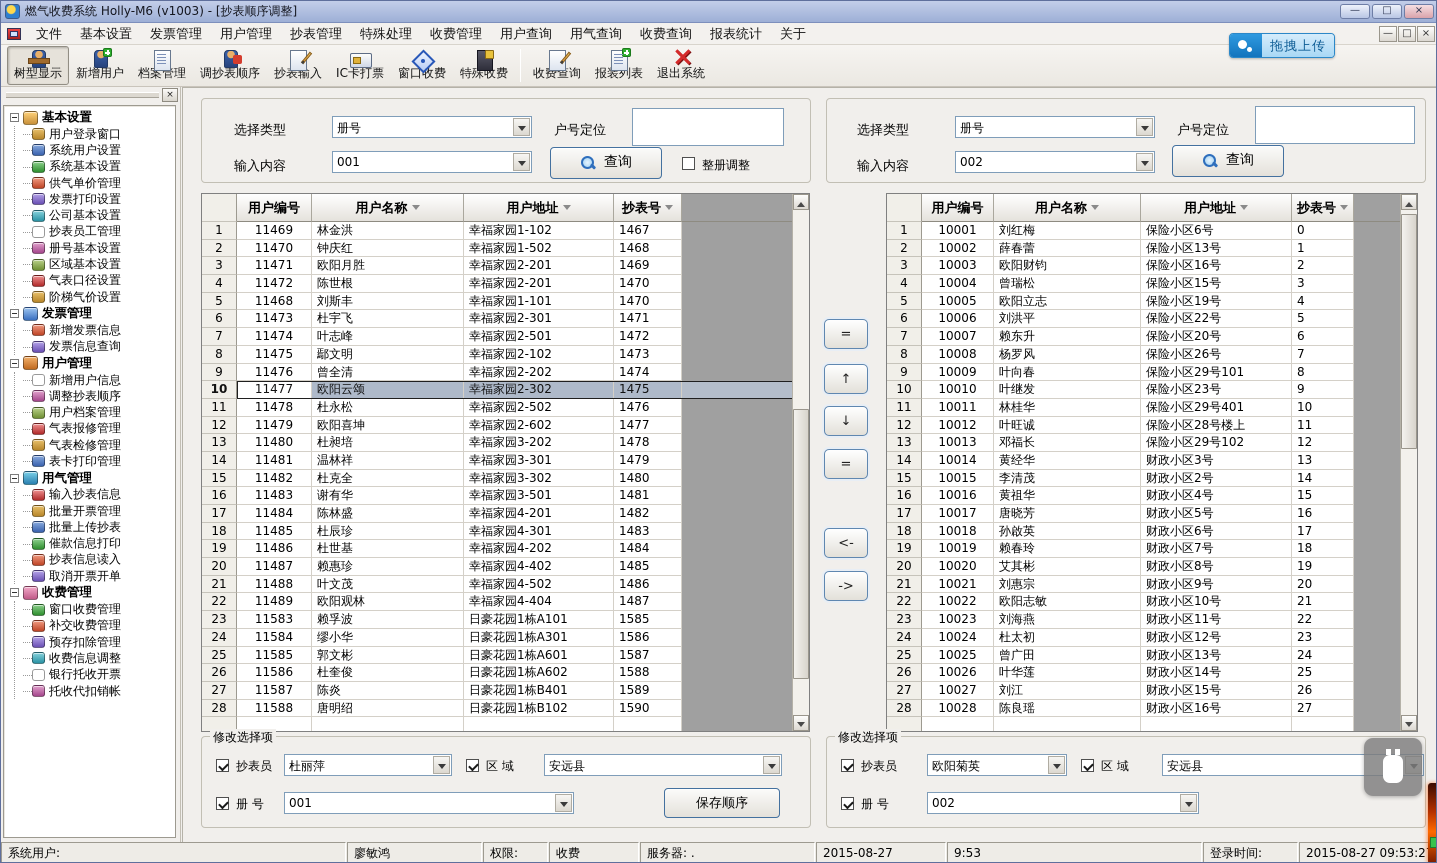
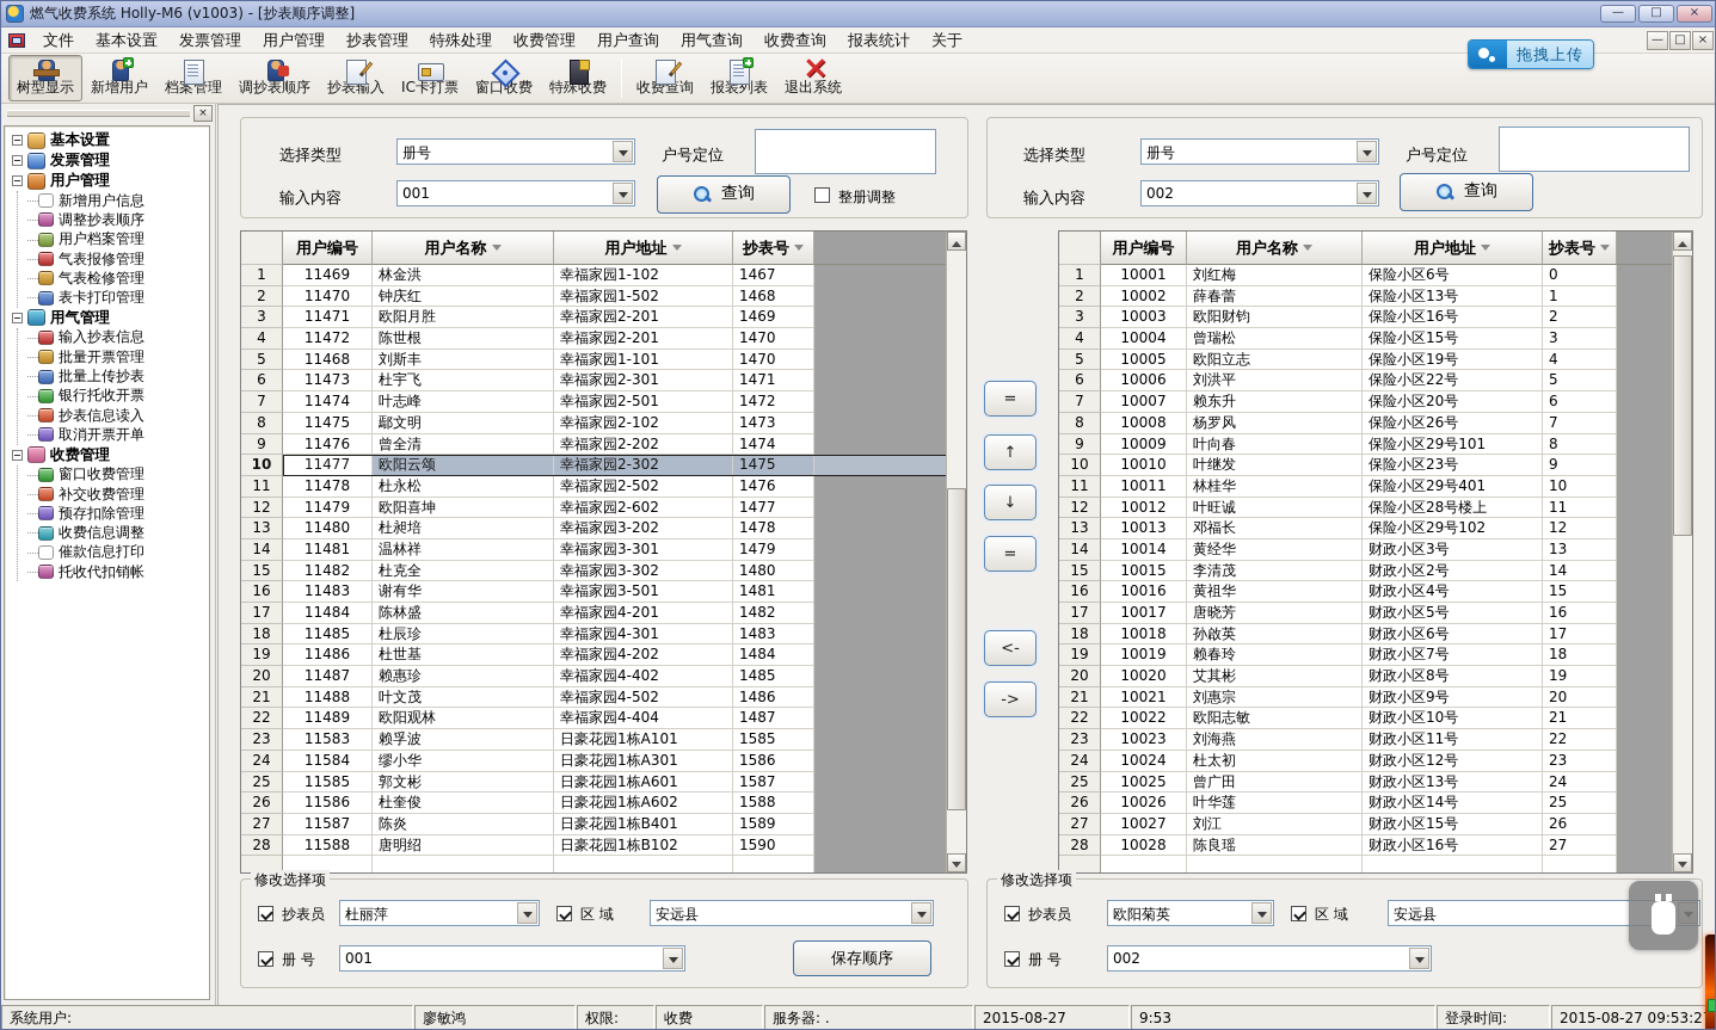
  燃气收费系统 Holly-M6 (v1003) - [抄表顺序调整]
  —
  □
  ×
  文件
  基本设置
  发票管理
  用户管理
  抄表管理
  特殊处理
  收费管理
  用户查询
  用气查询
  收费查询
  报表统计
  关于
  —
  □
  ×
  树型显示
  新增用户
  档案管理
  调抄表顺序
  抄表输入
  IC卡打票
  窗口收费
  特殊收费
  收费查询
  报装列表
  退出系统
  拖拽上传
  ×
  基本设置
- 用户登录窗口
- 系统用户设置
- 系统基本设置
- 供气单价管理
- 发票打印设置
- 公司基本设置
- 抄表员工管理
- 册号基本设置
- 区域基本设置
- 气表口径设置
- 阶梯气价设置
  发票管理
- 新增发票信息
- 发票信息查询
  用户管理
  新增用户信息
  调整抄表顺序
  用户档案管理
  气表报修管理
  气表检修管理
  表卡打印管理
  用气管理
  输入抄表信息
  批量开票管理
  批量上传抄表
- 催款信息打印
+ 银行托收开票
  抄表信息读入
  取消开票开单
  收费管理
  窗口收费管理
  补交收费管理
  预存扣除管理
  收费信息调整
- 银行托收开票
+ 催款信息打印
  托收代扣销帐
  选择类型
  册号
  户号定位
  输入内容
  001
  查询
  整册调整
  选择类型
  册号
  户号定位
  输入内容
  002
  查询
  用户编号
  用户名称
  用户地址
  抄表号
  1
  11469
  林金洪
  幸福家园1-102
  1467
  2
  11470
  钟庆红
  幸福家园1-502
  1468
  3
  11471
  欧阳月胜
  幸福家园2-201
  1469
  4
  11472
  陈世根
  幸福家园2-201
  1470
  5
  11468
  刘斯丰
  幸福家园1-101
  1470
  6
  11473
  杜宇飞
  幸福家园2-301
  1471
  7
  11474
  叶志峰
  幸福家园2-501
  1472
  8
  11475
  鄢文明
  幸福家园2-102
  1473
  9
  11476
  曾全清
  幸福家园2-202
  1474
  10
  11477
  欧阳云颂
  幸福家园2-302
  1475
  11
  11478
  杜永松
  幸福家园2-502
  1476
  12
  11479
  欧阳喜坤
  幸福家园2-602
  1477
  13
  11480
  杜昶培
  幸福家园3-202
  1478
  14
  11481
  温林祥
  幸福家园3-301
  1479
  15
  11482
  杜克全
  幸福家园3-302
  1480
  16
  11483
  谢有华
  幸福家园3-501
  1481
  17
  11484
  陈林盛
  幸福家园4-201
  1482
  18
  11485
  杜辰珍
  幸福家园4-301
  1483
  19
  11486
  杜世基
  幸福家园4-202
  1484
  20
  11487
  赖惠珍
  幸福家园4-402
  1485
  21
  11488
  叶文茂
  幸福家园4-502
  1486
  22
  11489
  欧阳观林
  幸福家园4-404
  1487
  23
  11583
  赖孚波
  日豪花园1栋A101
  1585
  24
  11584
  缪小华
  日豪花园1栋A301
  1586
  25
  11585
  郭文彬
  日豪花园1栋A601
  1587
  26
  11586
  杜奎俊
  日豪花园1栋A602
  1588
  27
  11587
  陈炎
  日豪花园1栋B401
  1589
  28
  11588
  唐明绍
  日豪花园1栋B102
  1590
  =
  ↑
  ↓
  =
  <-
  ->
  用户编号
  用户名称
  用户地址
  抄表号
  1
  10001
  刘红梅
  保险小区6号
  0
  2
  10002
  薛春蕾
  保险小区13号
  1
  3
  10003
  欧阳财钧
  保险小区16号
  2
  4
  10004
  曾瑞松
  保险小区15号
  3
  5
  10005
  欧阳立志
  保险小区19号
  4
  6
  10006
  刘洪平
  保险小区22号
  5
  7
  10007
  赖东升
  保险小区20号
  6
  8
  10008
  杨罗风
  保险小区26号
  7
  9
  10009
  叶向春
  保险小区29号101
  8
  10
  10010
  叶继发
  保险小区23号
  9
  11
  10011
  林桂华
  保险小区29号401
  10
  12
  10012
  叶旺诚
  保险小区28号楼上
  11
  13
  10013
  邓福长
  保险小区29号102
  12
  14
  10014
  黄经华
  财政小区3号
  13
  15
  10015
  李清茂
  财政小区2号
  14
  16
  10016
  黄祖华
  财政小区4号
  15
  17
  10017
  唐晓芳
  财政小区5号
  16
  18
  10018
  孙啟英
  财政小区6号
  17
  19
  10019
  赖春玲
  财政小区7号
  18
  20
  10020
  艾其彬
  财政小区8号
  19
  21
  10021
  刘惠宗
  财政小区9号
  20
  22
  10022
  欧阳志敏
  财政小区10号
  21
  23
  10023
  刘海燕
  财政小区11号
  22
  24
  10024
  杜太初
  财政小区12号
  23
  25
  10025
  曾广田
  财政小区13号
  24
  26
  10026
  叶华莲
  财政小区14号
  25
  27
  10027
  刘江
  财政小区15号
  26
  28
  10028
  陈良瑶
  财政小区16号
  27
  修改选择项
  抄表员
  杜丽萍
  区 域
  安远县
  册 号
  001
  保存顺序
  修改选择项
  抄表员
  欧阳菊英
  区 域
  安远县
  册 号
  002
  系统用户:
  廖敏鸿
  权限:
  收费
  服务器: .
  2015-08-27
  9:53
  登录时间:
  2015-08-27 09:53:2
